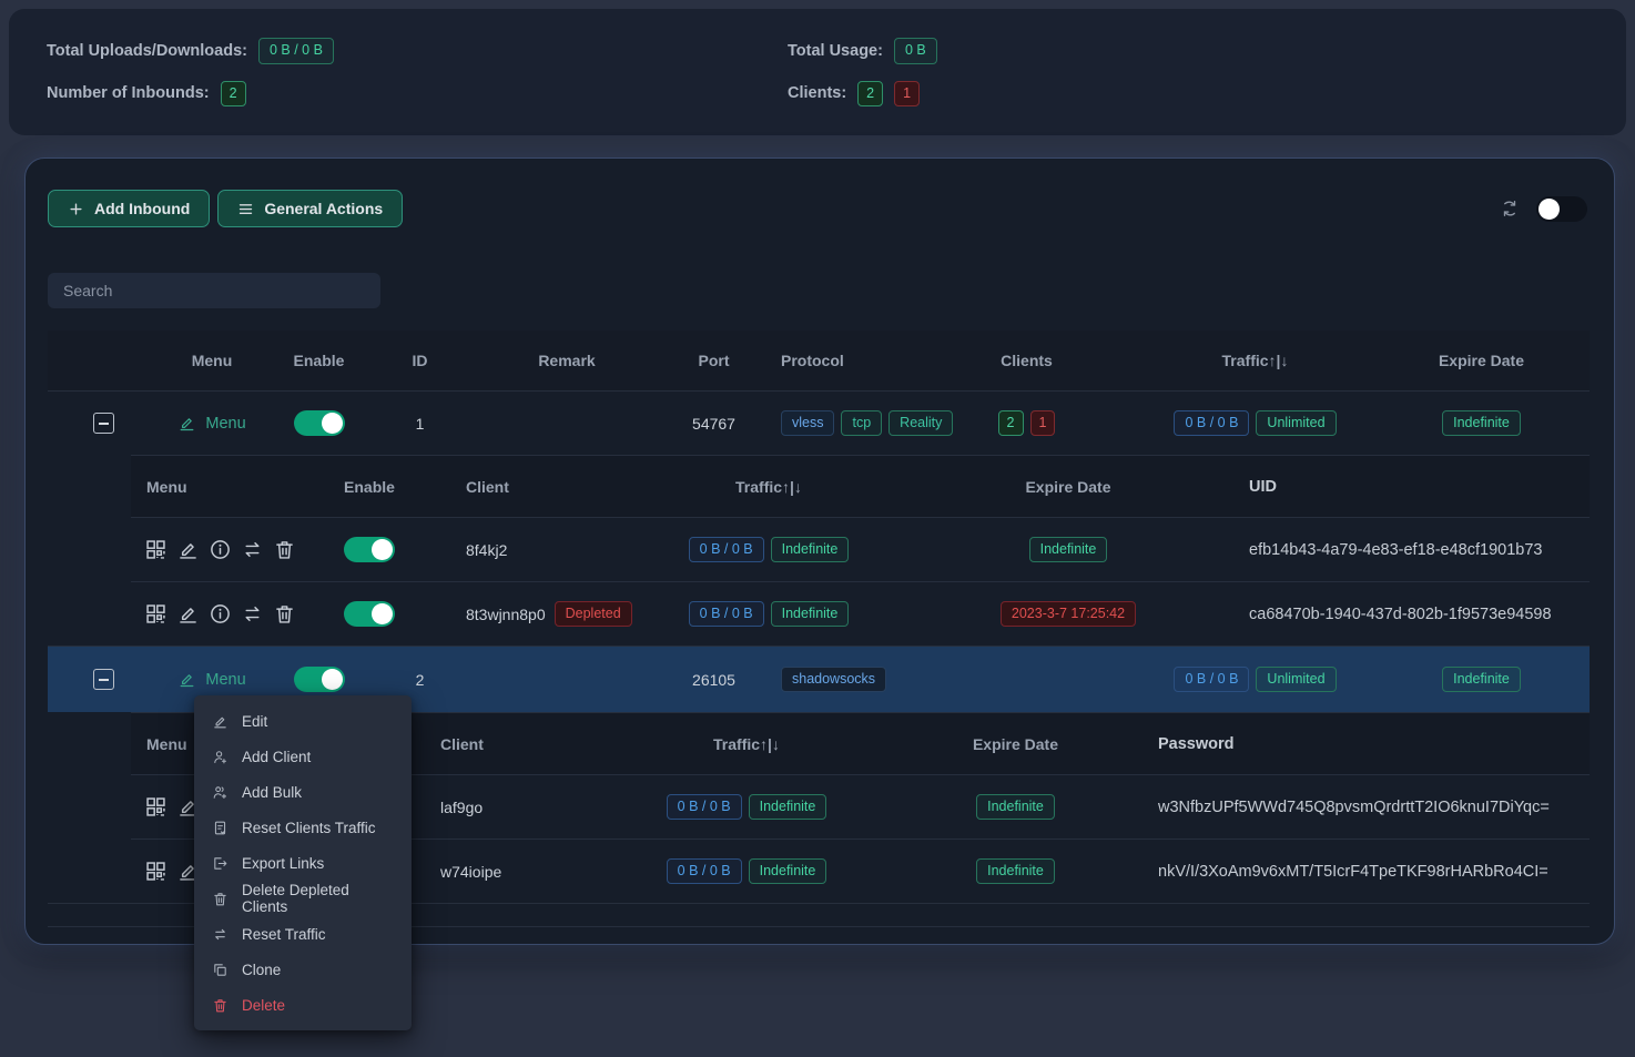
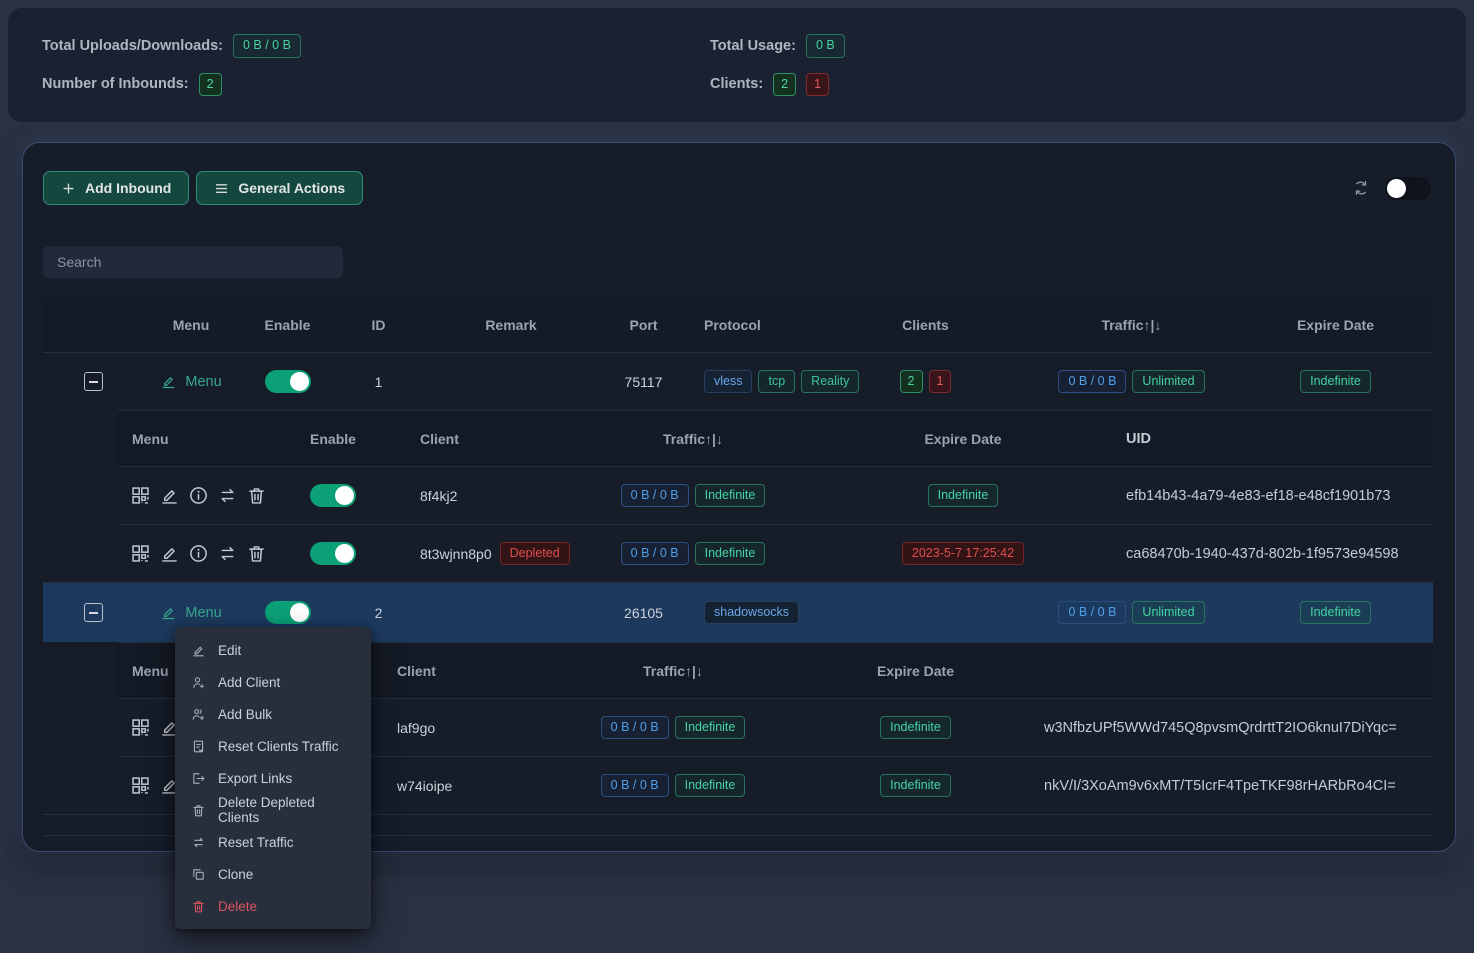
  Total Uploads/Downloads:
  0 B / 0 B
  Total Usage:
  0 B
  Number of Inbounds:
  2
  Clients:
  2
  1
  Add Inbound
  General Actions
  Search
  Menu
  Enable
  ID
  Remark
  Port
  Protocol
  Clients
  Traffic↑|↓
  Expire Date
  Menu
  1
- 54767
+ 75117
  vless
  tcp
  Reality
  2
  1
  0 B / 0 B
  Unlimited
  Indefinite
  Menu
  Enable
  Client
  Traffic↑|↓
  Expire Date
  UID
  8f4kj2
  0 B / 0 B
  Indefinite
  Indefinite
  efb14b43-4a79-4e83-ef18-e48cf1901b73
  8t3wjnn8p0
  Depleted
  0 B / 0 B
  Indefinite
- 2023-3-7 17:25:42
+ 2023-5-7 17:25:42
  ca68470b-1940-437d-802b-1f9573e94598
  Menu
  2
  26105
  shadowsocks
  0 B / 0 B
  Unlimited
  Indefinite
  Menu
  Client
  Traffic↑|↓
  Expire Date
- Password
  laf9go
  0 B / 0 B
  Indefinite
  Indefinite
  w3NfbzUPf5WWd745Q8pvsmQrdrttT2IO6knuI7DiYqc=
  w74ioipe
  0 B / 0 B
  Indefinite
  Indefinite
  nkV/I/3XoAm9v6xMT/T5IcrF4TpeTKF98rHARbRo4CI=
  Edit
  Add Client
  Add Bulk
  Reset Clients Traffic
  Export Links
  Delete Depleted Clients
  Reset Traffic
  Clone
  Delete
